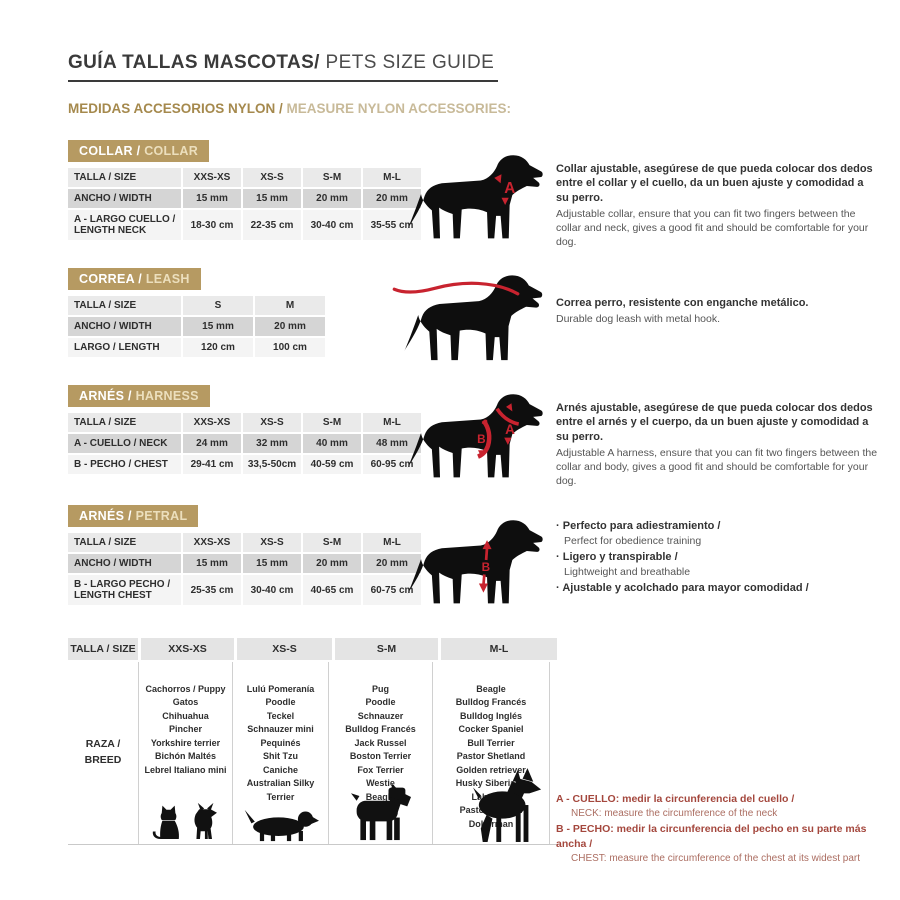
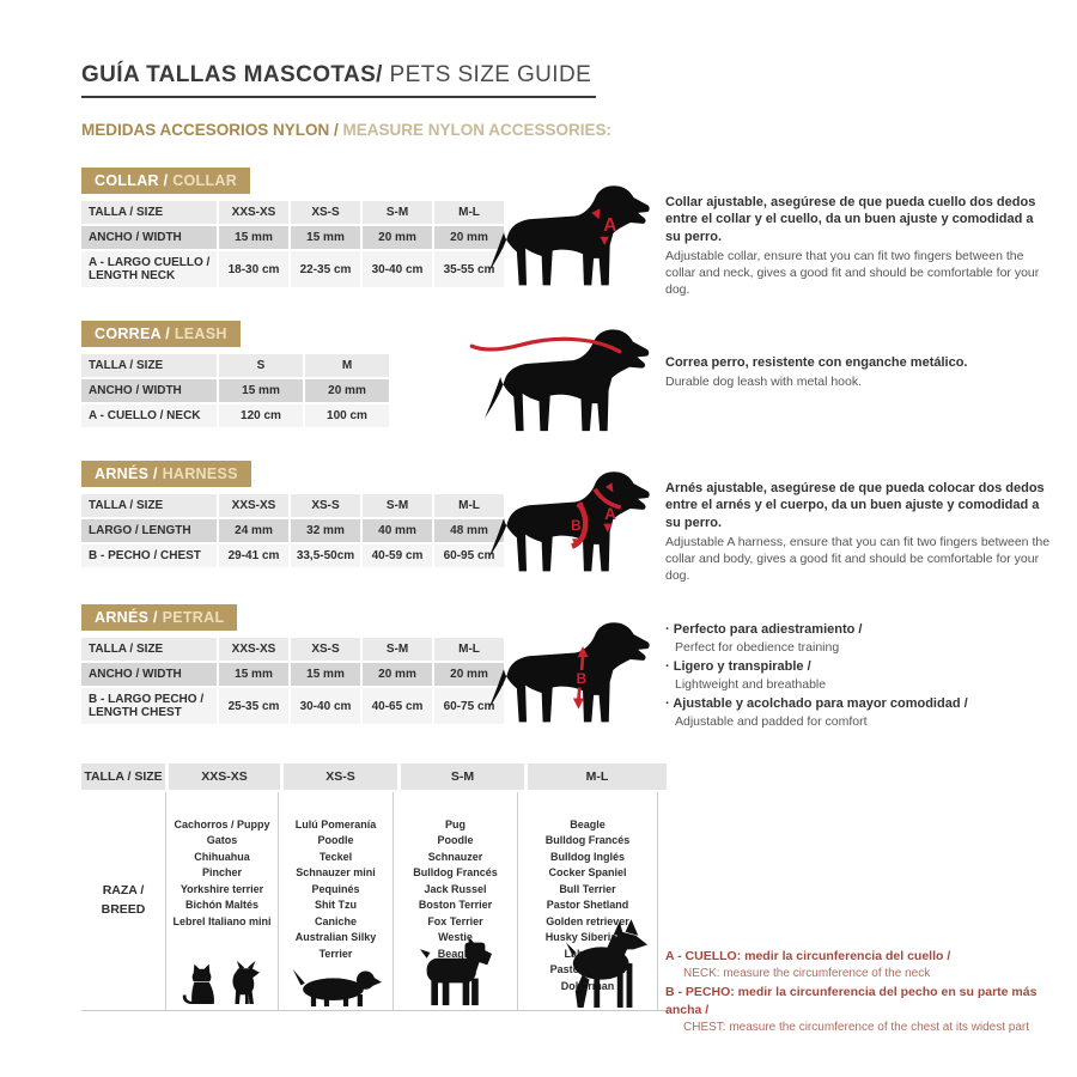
  GUÍA TALLAS MASCOTAS/ PETS SIZE GUIDE
  MEDIDAS ACCESORIOS NYLON / MEASURE NYLON ACCESSORIES:
  COLLAR / COLLAR
  TALLA / SIZE	XXS-XS	XS-S	S-M	M-L
  ANCHO / WIDTH	15 mm	15 mm	20 mm	20 mm
  A - LARGO CUELLO / LENGTH NECK	18-30 cm	22-35 cm	30-40 cm	35-55 cm
  A
- Collar ajustable, asegúrese de que pueda colocar dos dedos entre el collar y el cuello, da un buen ajuste y comodidad a su perro.
+ Collar ajustable, asegúrese de que pueda cuello dos dedos entre el collar y el cuello, da un buen ajuste y comodidad a su perro.
  Adjustable collar, ensure that you can fit two fingers between the collar and neck, gives a good fit and should be comfortable for your dog.
  CORREA / LEASH
  TALLA / SIZE	S	M
  ANCHO / WIDTH	15 mm	20 mm
- LARGO / LENGTH	120 cm	100 cm
+ A - CUELLO / NECK	120 cm	100 cm
  Correa perro, resistente con enganche metálico.
  Durable dog leash with metal hook.
  ARNÉS / HARNESS
  TALLA / SIZE	XXS-XS	XS-S	S-M	M-L
- A - CUELLO / NECK	24 mm	32 mm	40 mm	48 mm
+ LARGO / LENGTH	24 mm	32 mm	40 mm	48 mm
  B - PECHO / CHEST	29-41 cm	33,5-50cm	40-59 cm	60-95 cm
  A
  B
  Arnés ajustable, asegúrese de que pueda colocar dos dedos entre el arnés y el cuerpo, da un buen ajuste y comodidad a su perro.
  Adjustable A harness, ensure that you can fit two fingers between the collar and body, gives a good fit and should be comfortable for your dog.
  ARNÉS / PETRAL
  TALLA / SIZE	XXS-XS	XS-S	S-M	M-L
  ANCHO / WIDTH	15 mm	15 mm	20 mm	20 mm
  B - LARGO PECHO / LENGTH CHEST	25-35 cm	30-40 cm	40-65 cm	60-75 cm
  B
  Perfecto para adiestramiento /
  Perfect for obedience training
  Ligero y transpirable /
  Lightweight and breathable
  Ajustable y acolchado para mayor comodidad /
+ Adjustable and padded for comfort
  TALLA / SIZE
  XXS-XS
  XS-S
  S-M
  M-L
  RAZA /
  BREED
  Cachorros / Puppy
  Gatos
  Chihuahua
  Pincher
  Yorkshire terrier
  Bichón Maltés
  Lebrel Italiano mini
  Lulú Pomeranía
  Poodle
  Teckel
  Schnauzer mini
  Pequinés
  Shit Tzu
  Caniche
  Australian Silky Terrier
  Pug
  Poodle
  Schnauzer
  Bulldog Francés
  Jack Russel
  Boston Terrier
  Fox Terrier
  Westie
  Beagle
  Bulldog Francés
  Bulldog Inglés
  Cocker Spaniel
  Bull Terrier
  Pastor Shetland
  Golden retriever
  Husky Siberi
  A - CUELLO: medir la circunferencia del cuello /
  NECK: measure the circumference of the neck
  B - PECHO: medir la circunferencia del pecho en su parte más ancha /
  CHEST: measure the circumference of the chest at its widest part
